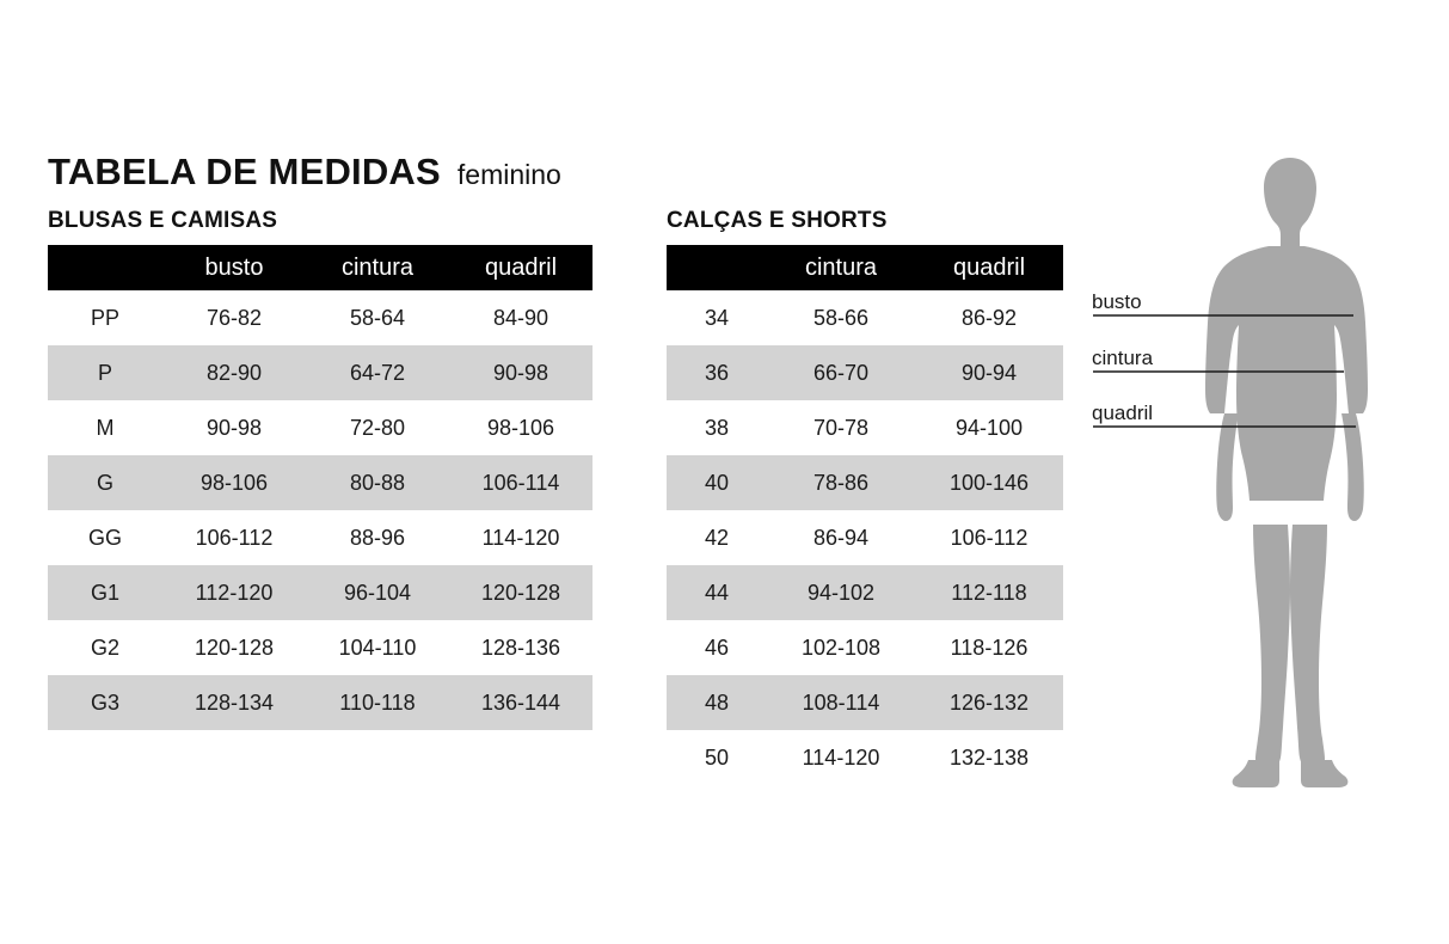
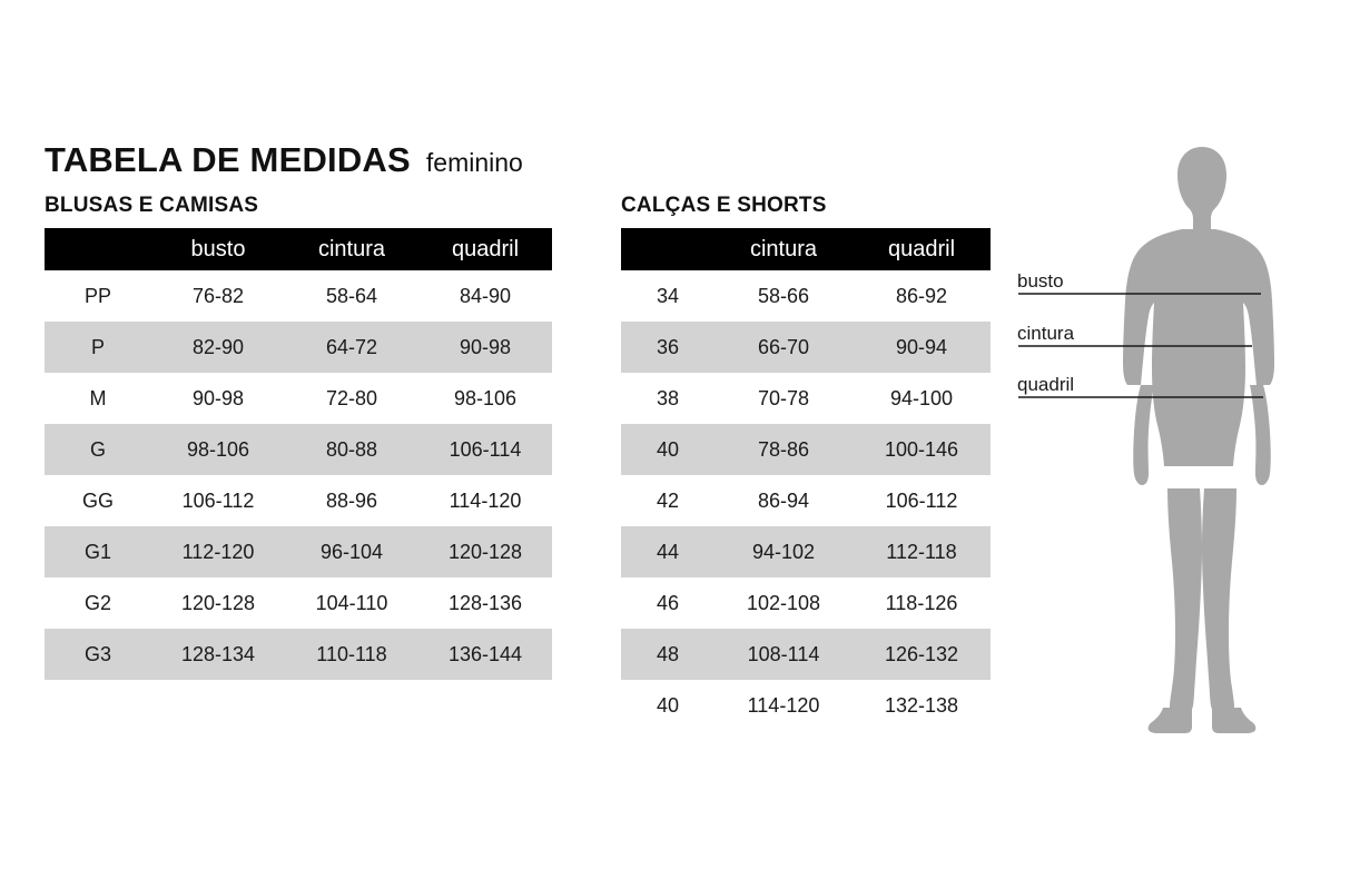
  TABELA DE MEDIDAS
  feminino
  BLUSAS E CAMISAS
  	busto	cintura	quadril
  PP	76-82	58-64	84-90
  P	82-90	64-72	90-98
  M	90-98	72-80	98-106
  G	98-106	80-88	106-114
  GG	106-112	88-96	114-120
  G1	112-120	96-104	120-128
  G2	120-128	104-110	128-136
  G3	128-134	110-118	136-144
  CALÇAS E SHORTS
  	cintura	quadril
  34	58-66	86-92
  36	66-70	90-94
  38	70-78	94-100
  40	78-86	100-146
  42	86-94	106-112
  44	94-102	112-118
  46	102-108	118-126
  48	108-114	126-132
- 50	114-120	132-138
+ 40	114-120	132-138
  busto
  cintura
  quadril
